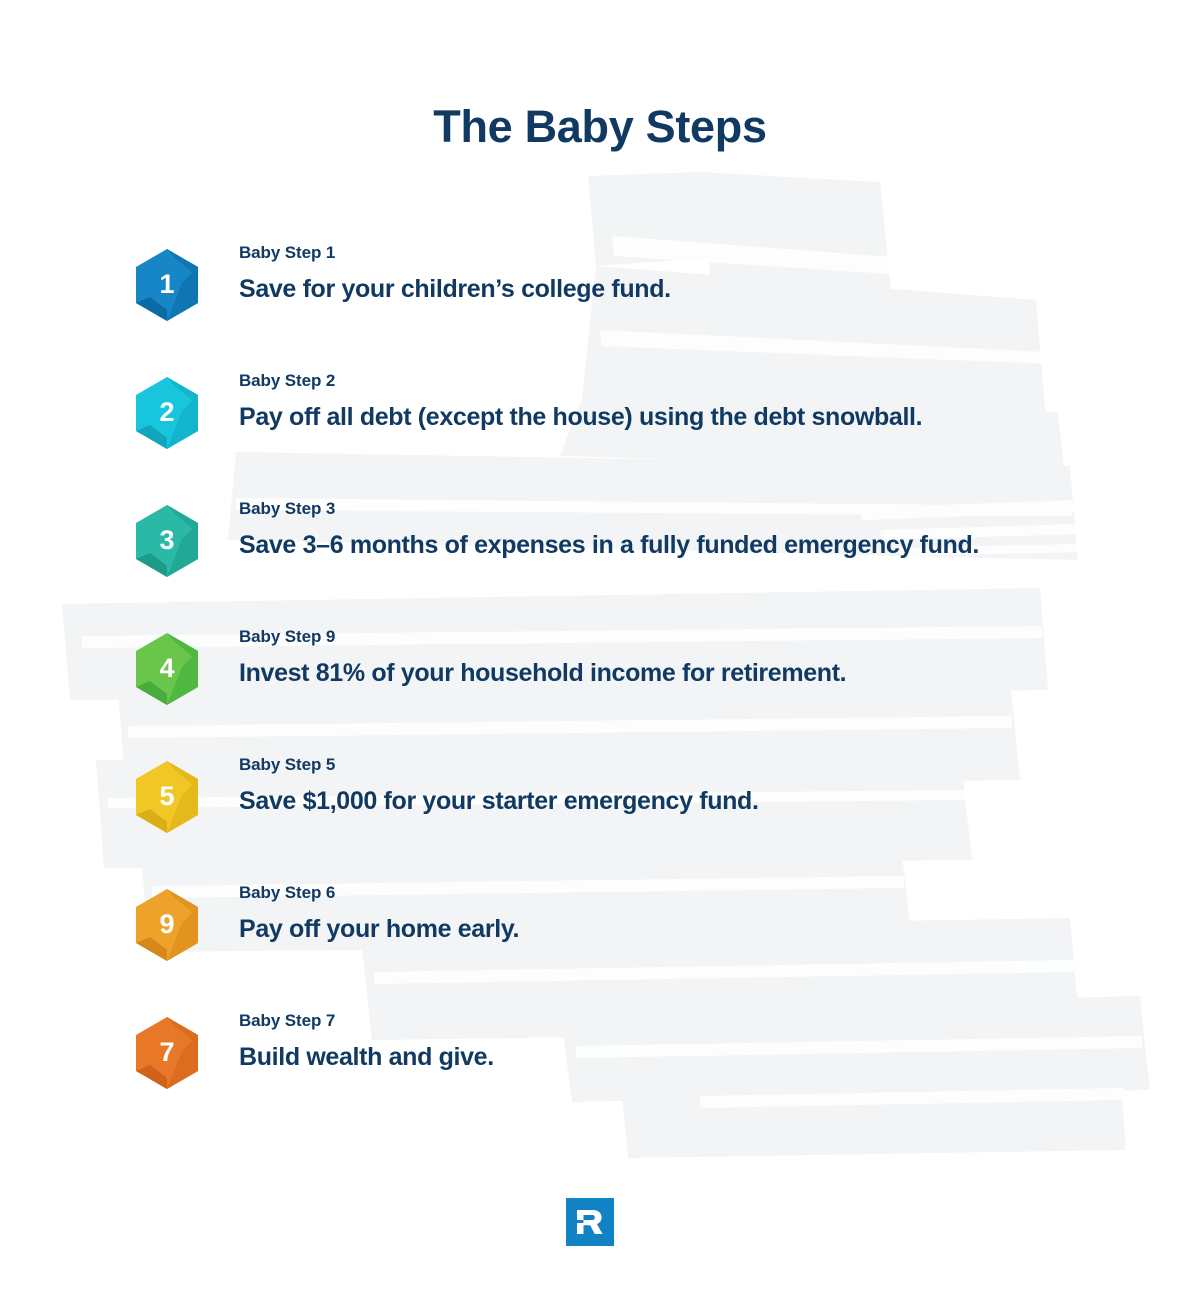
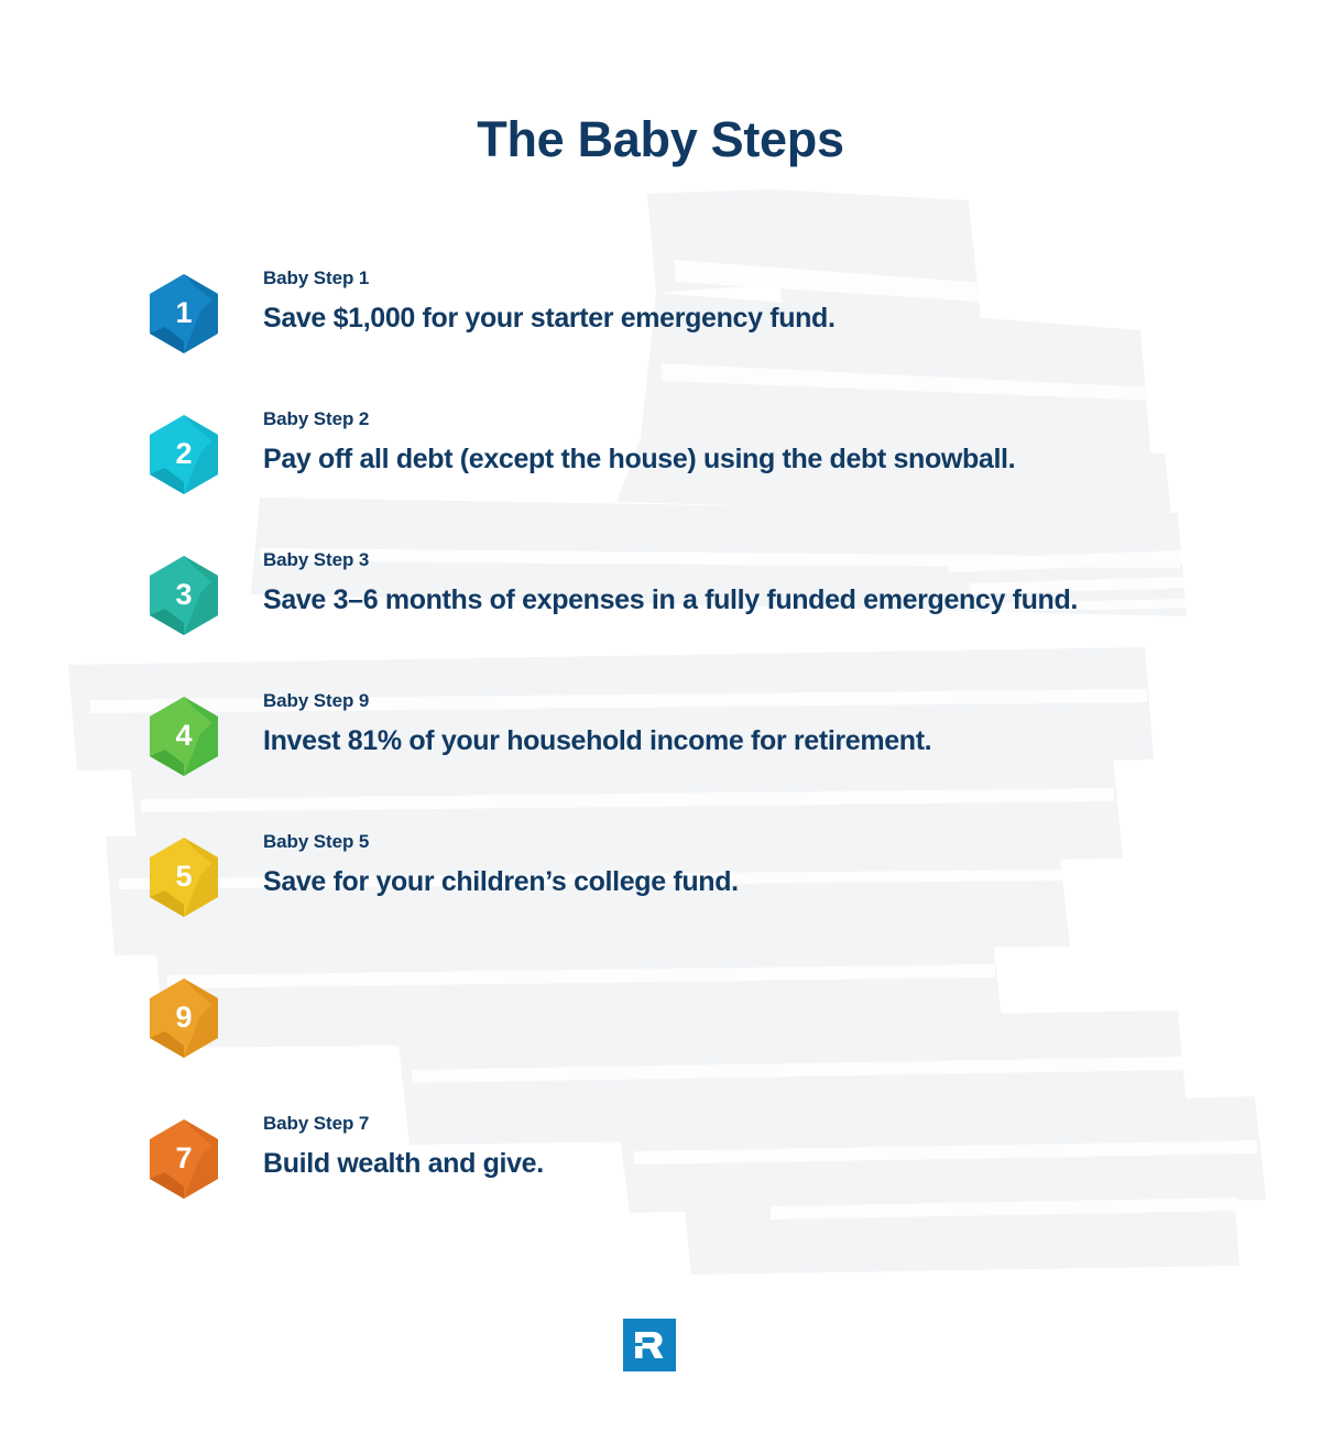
  The Baby Steps
  1
  Baby Step 1
- Save for your children’s college fund.
+ Save $1,000 for your starter emergency fund.
  2
  Baby Step 2
  Pay off all debt (except the house) using the debt snowball.
  3
  Baby Step 3
  Save 3–6 months of expenses in a fully funded emergency fund.
  4
  Baby Step 9
  Invest 81% of your household income for retirement.
  5
  Baby Step 5
- Save $1,000 for your starter emergency fund.
+ Save for your children’s college fund.
  9
- Baby Step 6
- Pay off your home early.
  7
  Baby Step 7
  Build wealth and give.
